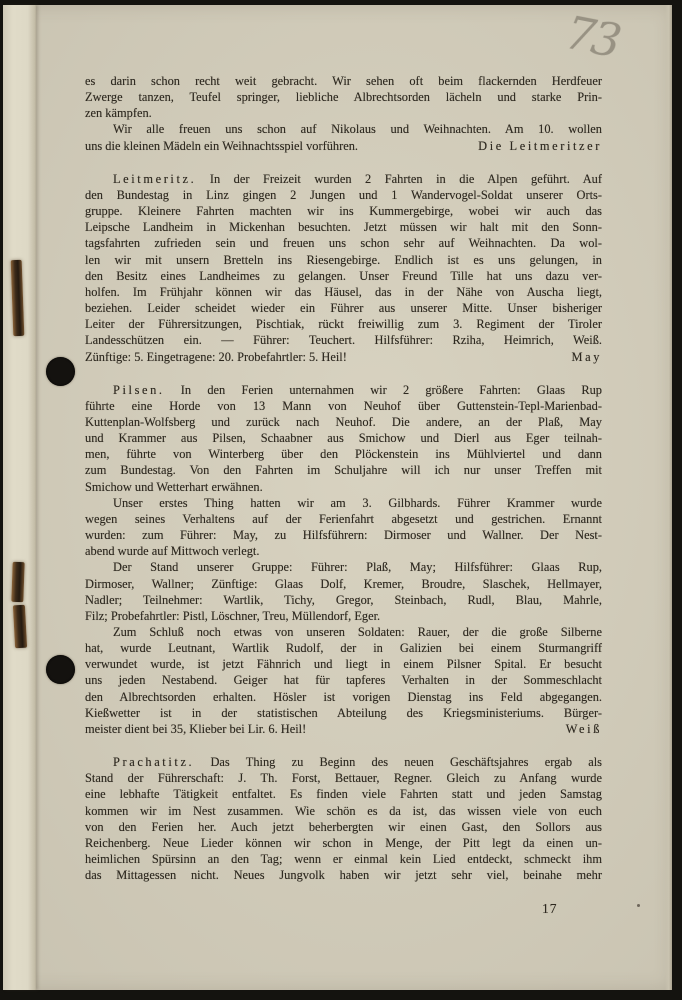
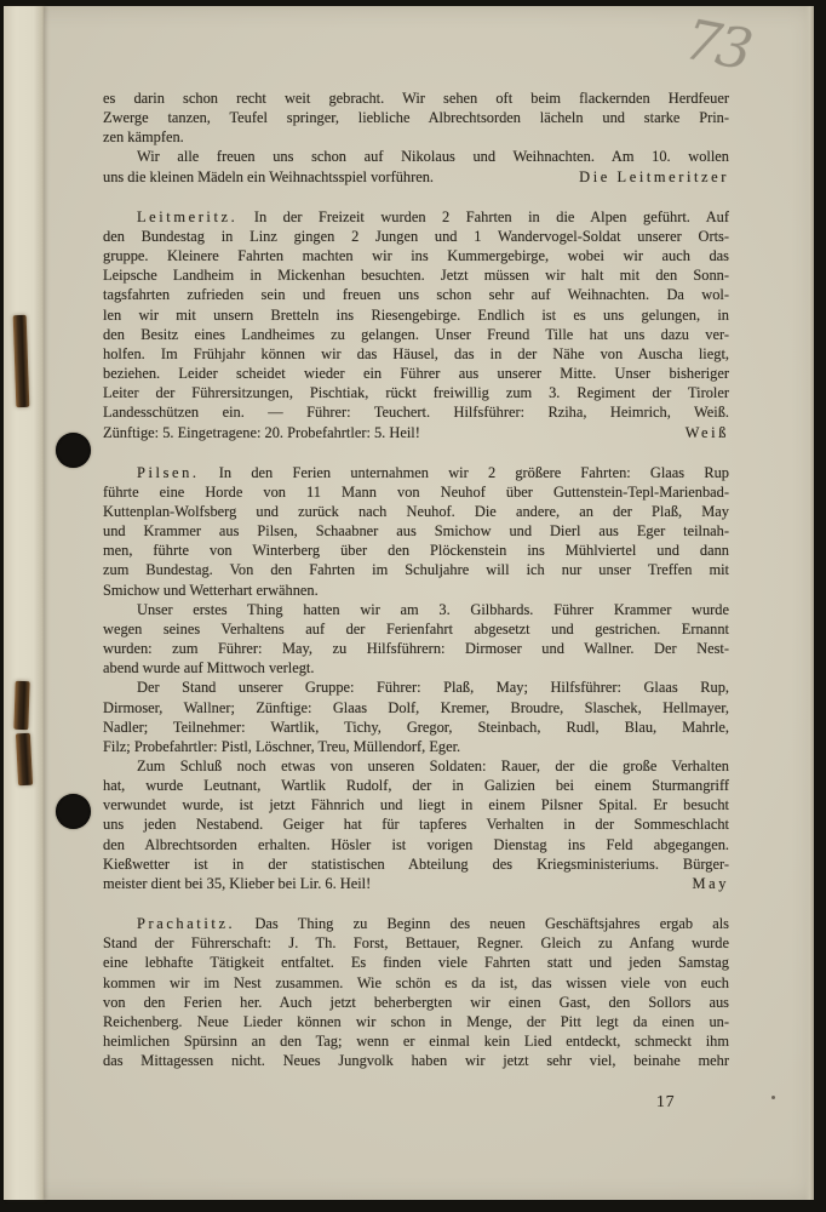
  es darin schon recht weit gebracht. Wir sehen oft beim flackernden Herdfeuer
  Zwerge tanzen, Teufel springer, liebliche Albrechtsorden lächeln und starke Prin-
  zen kämpfen.
  Wir alle freuen uns schon auf Nikolaus und Weihnachten. Am 10. wollen
  uns die kleinen Mädeln ein Weihnachtsspiel vorführen.
  Die Leitmeritzer
  Leitmeritz. In der Freizeit wurden 2 Fahrten in die Alpen geführt. Auf
  den Bundestag in Linz gingen 2 Jungen und 1 Wandervogel-Soldat unserer Orts-
  gruppe. Kleinere Fahrten machten wir ins Kummergebirge, wobei wir auch das
  Leipsche Landheim in Mickenhan besuchten. Jetzt müssen wir halt mit den Sonn-
  tagsfahrten zufrieden sein und freuen uns schon sehr auf Weihnachten. Da wol-
  len wir mit unsern Bretteln ins Riesengebirge. Endlich ist es uns gelungen, in
  den Besitz eines Landheimes zu gelangen. Unser Freund Tille hat uns dazu ver-
  holfen. Im Frühjahr können wir das Häusel, das in der Nähe von Auscha liegt,
  beziehen. Leider scheidet wieder ein Führer aus unserer Mitte. Unser bisheriger
  Leiter der Führersitzungen, Pischtiak, rückt freiwillig zum 3. Regiment der Tiroler
  Landesschützen ein. — Führer: Teuchert. Hilfsführer: Rziha, Heimrich, Weiß.
  Zünftige: 5. Eingetragene: 20. Probefahrtler: 5. Heil!
- May
+ Weiß
  Pilsen. In den Ferien unternahmen wir 2 größere Fahrten: Glaas Rup
- führte eine Horde von 13 Mann von Neuhof über Guttenstein-Tepl-Marienbad-
+ führte eine Horde von 11 Mann von Neuhof über Guttenstein-Tepl-Marienbad-
  Kuttenplan-Wolfsberg und zurück nach Neuhof. Die andere, an der Plaß, May
  und Krammer aus Pilsen, Schaabner aus Smichow und Dierl aus Eger teilnah-
  men, führte von Winterberg über den Plöckenstein ins Mühlviertel und dann
  zum Bundestag. Von den Fahrten im Schuljahre will ich nur unser Treffen mit
  Smichow und Wetterhart erwähnen.
  Unser erstes Thing hatten wir am 3. Gilbhards. Führer Krammer wurde
  wegen seines Verhaltens auf der Ferienfahrt abgesetzt und gestrichen. Ernannt
  wurden: zum Führer: May, zu Hilfsführern: Dirmoser und Wallner. Der Nest-
  abend wurde auf Mittwoch verlegt.
  Der Stand unserer Gruppe: Führer: Plaß, May; Hilfsführer: Glaas Rup,
  Dirmoser, Wallner; Zünftige: Glaas Dolf, Kremer, Broudre, Slaschek, Hellmayer,
  Nadler; Teilnehmer: Wartlik, Tichy, Gregor, Steinbach, Rudl, Blau, Mahrle,
  Filz; Probefahrtler: Pistl, Löschner, Treu, Müllendorf, Eger.
- Zum Schluß noch etwas von unseren Soldaten: Rauer, der die große Silberne
+ Zum Schluß noch etwas von unseren Soldaten: Rauer, der die große Verhalten
  hat, wurde Leutnant, Wartlik Rudolf, der in Galizien bei einem Sturmangriff
  verwundet wurde, ist jetzt Fähnrich und liegt in einem Pilsner Spital. Er besucht
  uns jeden Nestabend. Geiger hat für tapferes Verhalten in der Sommeschlacht
  den Albrechtsorden erhalten. Hösler ist vorigen Dienstag ins Feld abgegangen.
  Kießwetter ist in der statistischen Abteilung des Kriegsministeriums. Bürger-
  meister dient bei 35, Klieber bei Lir. 6. Heil!
- Weiß
+ May
  Prachatitz. Das Thing zu Beginn des neuen Geschäftsjahres ergab als
  Stand der Führerschaft: J. Th. Forst, Bettauer, Regner. Gleich zu Anfang wurde
  eine lebhafte Tätigkeit entfaltet. Es finden viele Fahrten statt und jeden Samstag
  kommen wir im Nest zusammen. Wie schön es da ist, das wissen viele von euch
  von den Ferien her. Auch jetzt beherbergten wir einen Gast, den Sollors aus
  Reichenberg. Neue Lieder können wir schon in Menge, der Pitt legt da einen un-
  heimlichen Spürsinn an den Tag; wenn er einmal kein Lied entdeckt, schmeckt ihm
  das Mittagessen nicht. Neues Jungvolk haben wir jetzt sehr viel, beinahe mehr
  17
